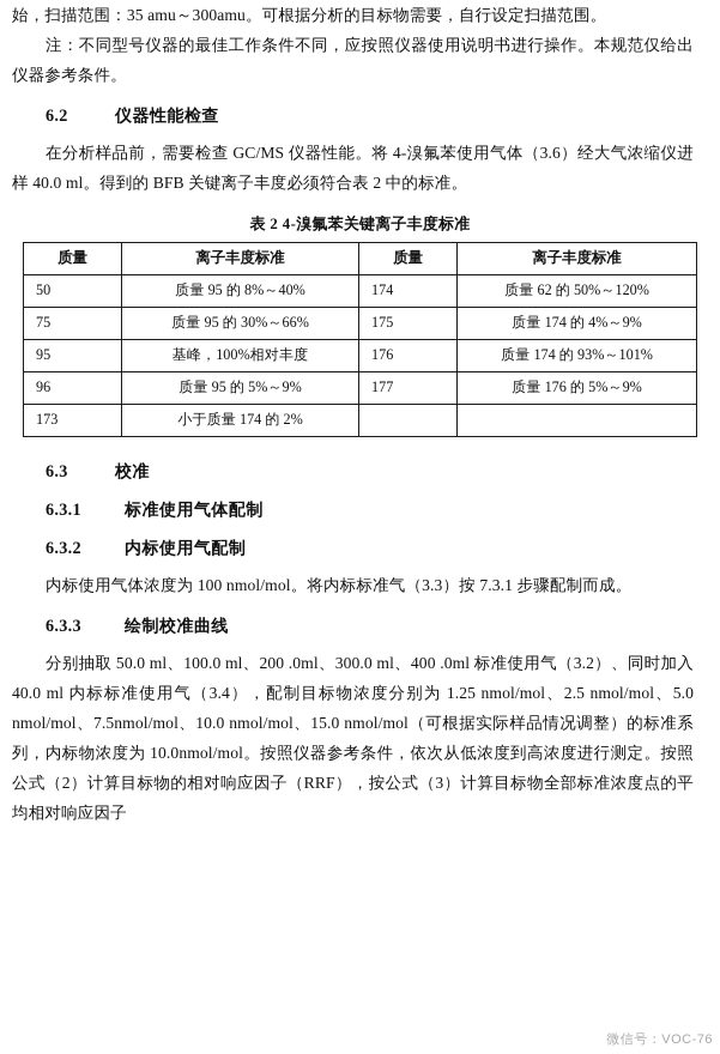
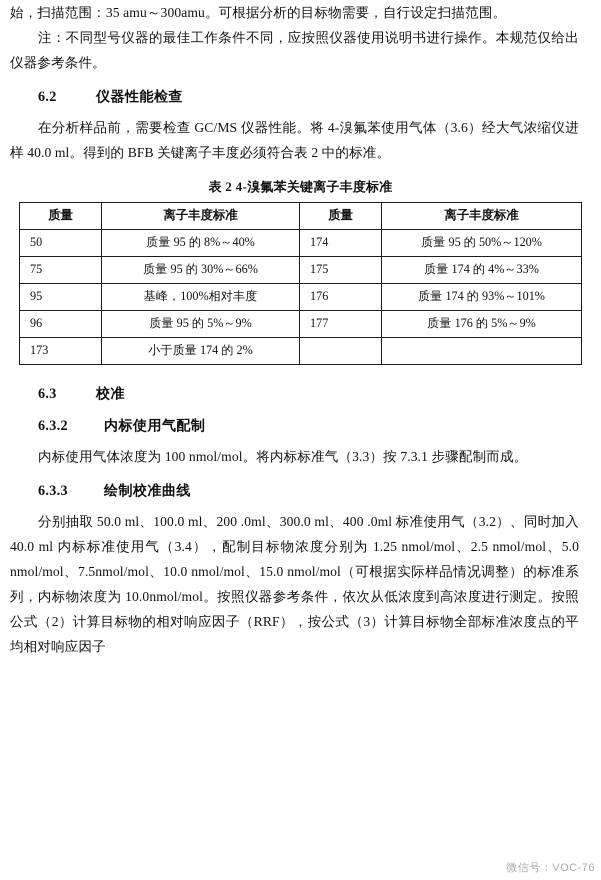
  始，扫描范围：35 amu～300amu。可根据分析的目标物需要，自行设定扫描范围。
  注：不同型号仪器的最佳工作条件不同，应按照仪器使用说明书进行操作。本规范仅给出仪器参考条件。
  6.2 仪器性能检查
  在分析样品前，需要检查 GC/MS 仪器性能。将 4-溴氟苯使用气体（3.6）经大气浓缩仪进样 40.0 ml。得到的 BFB 关键离子丰度必须符合表 2 中的标准。
  表 2 4-溴氟苯关键离子丰度标准
  质量	离子丰度标准	质量	离子丰度标准
- 50	质量 95 的 8%～40%	174	质量 62 的 50%～120%
+ 50	质量 95 的 8%～40%	174	质量 95 的 50%～120%
- 75	质量 95 的 30%～66%	175	质量 174 的 4%～9%
+ 75	质量 95 的 30%～66%	175	质量 174 的 4%～33%
  95	基峰，100%相对丰度	176	质量 174 的 93%～101%
  96	质量 95 的 5%～9%	177	质量 176 的 5%～9%
  173	小于质量 174 的 2%
  6.3 校准
- 6.3.1 标准使用气体配制
  6.3.2 内标使用气配制
  内标使用气体浓度为 100 nmol/mol。将内标标准气（3.3）按 7.3.1 步骤配制而成。
  6.3.3 绘制校准曲线
  分别抽取 50.0 ml、100.0 ml、200 .0ml、300.0 ml、400 .0ml 标准使用气（3.2）、同时加入 40.0 ml 内标标准使用气（3.4），配制目标物浓度分别为 1.25 nmol/mol、2.5 nmol/mol、5.0 nmol/mol、7.5nmol/mol、10.0 nmol/mol、15.0 nmol/mol（可根据实际样品情况调整）的标准系列，内标物浓度为 10.0nmol/mol。按照仪器参考条件，依次从低浓度到高浓度进行测定。按照公式（2）计算目标物的相对响应因子（RRF），按公式（3）计算目标物全部标准浓度点的平均相对响应因子
  微信号：VOC-76
